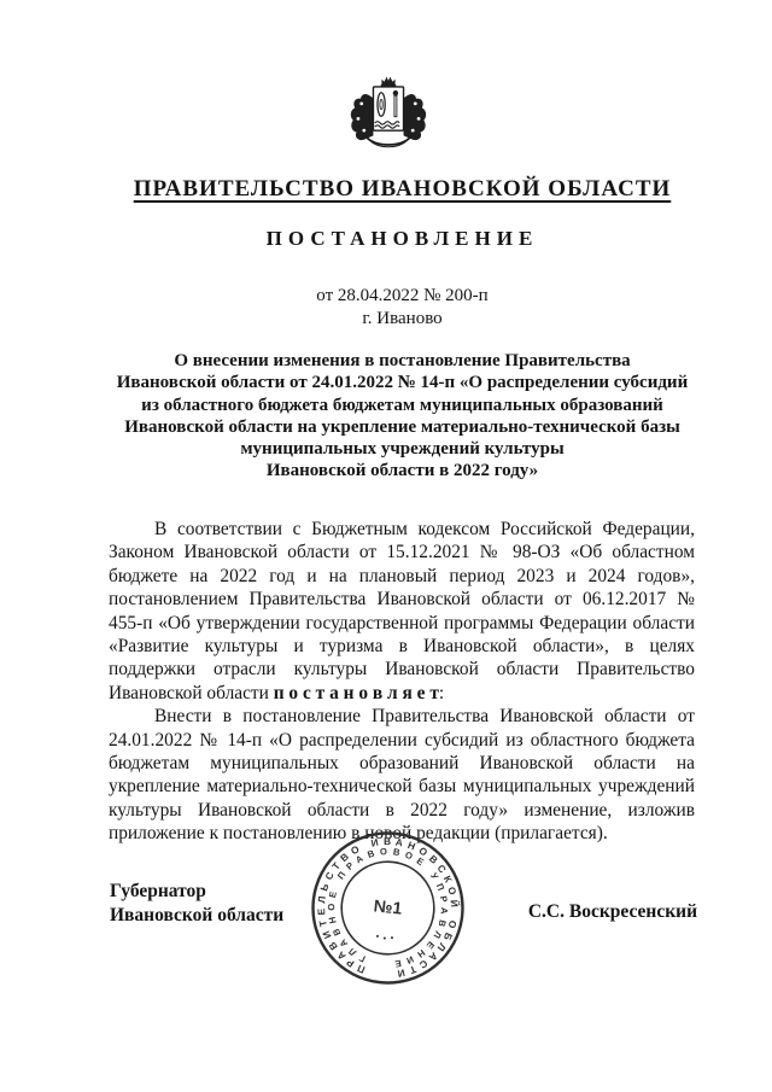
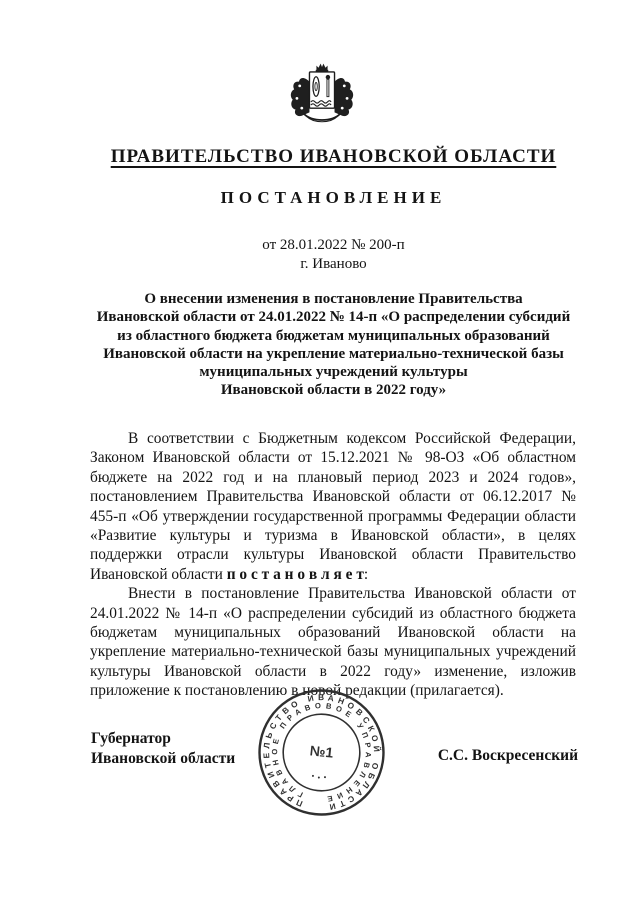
  ПРАВИТЕЛЬСТВО ИВАНОВСКОЙ ОБЛАСТИ
  ПОСТАНОВЛЕНИЕ
- от 28.04.2022 № 200-п
+ от 28.01.2022 № 200-п
  г. Иваново
  О внесении изменения в постановление Правительства
  Ивановской области от 24.01.2022 № 14-п «О распределении субсидий
  из областного бюджета бюджетам муниципальных образований
  Ивановской области на укрепление материально-технической базы
  муниципальных учреждений культуры
  Ивановской области в 2022 году»
  В соответствии с Бюджетным кодексом Российской Федерации, Законом Ивановской области от 15.12.2021 № 98-ОЗ «Об областном бюджете на 2022 год и на плановый период 2023 и 2024 годов», постановлением Правительства Ивановской области от 06.12.2017 № 455-п «Об утверждении государственной программы Федерации области «Развитие культуры и туризма в Ивановской области», в целях поддержки отрасли культуры Ивановской области Правительство Ивановской области п о с т а н о в л я е т:
  Внести в постановление Правительства Ивановской области от 24.01.2022 № 14-п «О распределении субсидий из областного бюджета бюджетам муниципальных образований Ивановской области на укрепление материально-технической базы муниципальных учреждений культуры Ивановской области в 2022 году» изменение, изложив приложение к постановлению в нй редакции (прилагается).
  Губернатор
  Ивановской области
  С.С. Воскресенский
